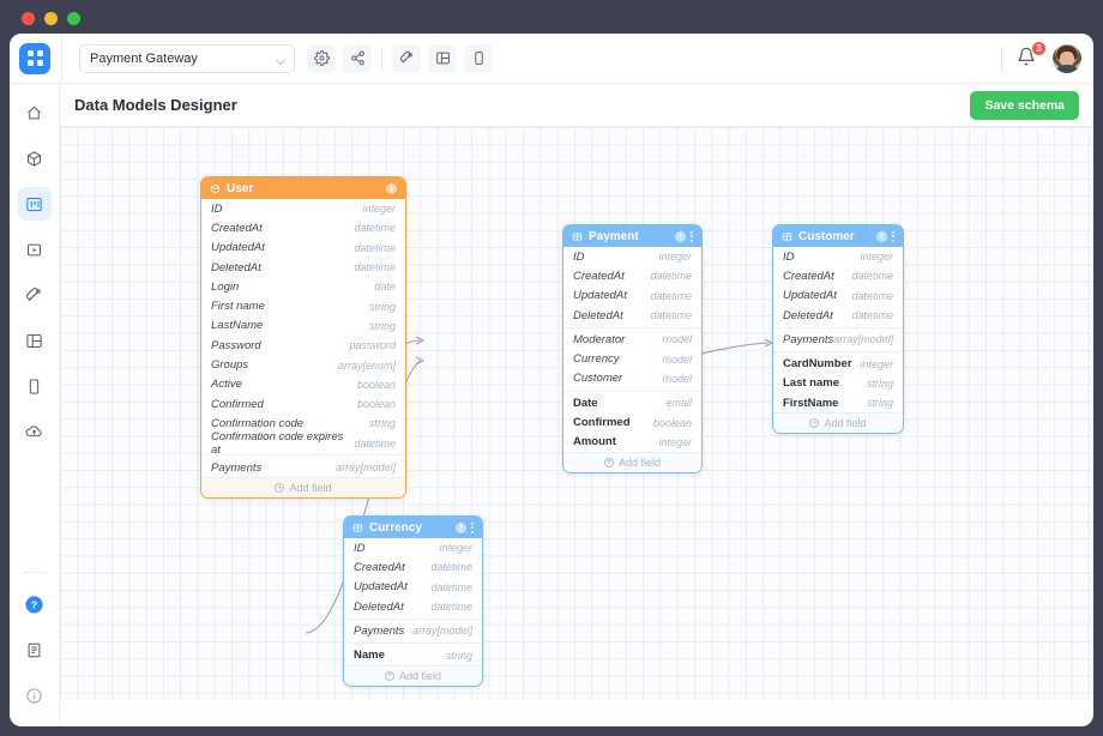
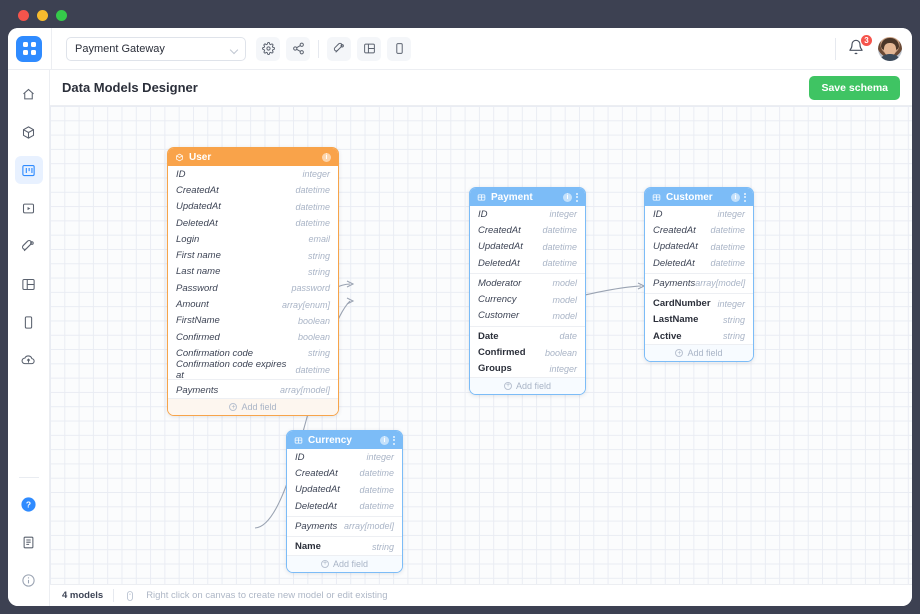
  Payment Gateway
  3
  ?
  Data Models Designer
  Save schema
  User
  ID
  integer
  CreatedAt
  datetime
  UpdatedAt
  datetime
  DeletedAt
  datetime
  Login
- date
+ email
  First name
  string
- LastName
+ Last name
  string
  Password
  password
- Groups
+ Amount
  array[enum]
- Active
+ FirstName
  boolean
  Confirmed
  boolean
  Confirmation code
  string
  Confirmation code expires at
  datetime
  Payments
  array[model]
  Add field
  Payment
  ID
  integer
  CreatedAt
  datetime
  UpdatedAt
  datetime
  DeletedAt
  datetime
  Moderator
  model
  Currency
  model
  Customer
  model
  Date
- email
+ date
  Confirmed
  boolean
- Amount
+ Groups
  integer
  Add field
  Customer
  ID
  integer
  CreatedAt
  datetime
  UpdatedAt
  datetime
  DeletedAt
  datetime
  Payments
  array[model]
  CardNumber
  integer
- Last name
+ LastName
  string
- FirstName
+ Active
  string
  Add field
  Currency
  ID
  integer
  CreatedAt
  datetime
  UpdatedAt
  datetime
  DeletedAt
  datetime
  Payments
  array[model]
  Name
  string
  Add field
+ 4 models
+ Right click on canvas to create new model or edit existing
